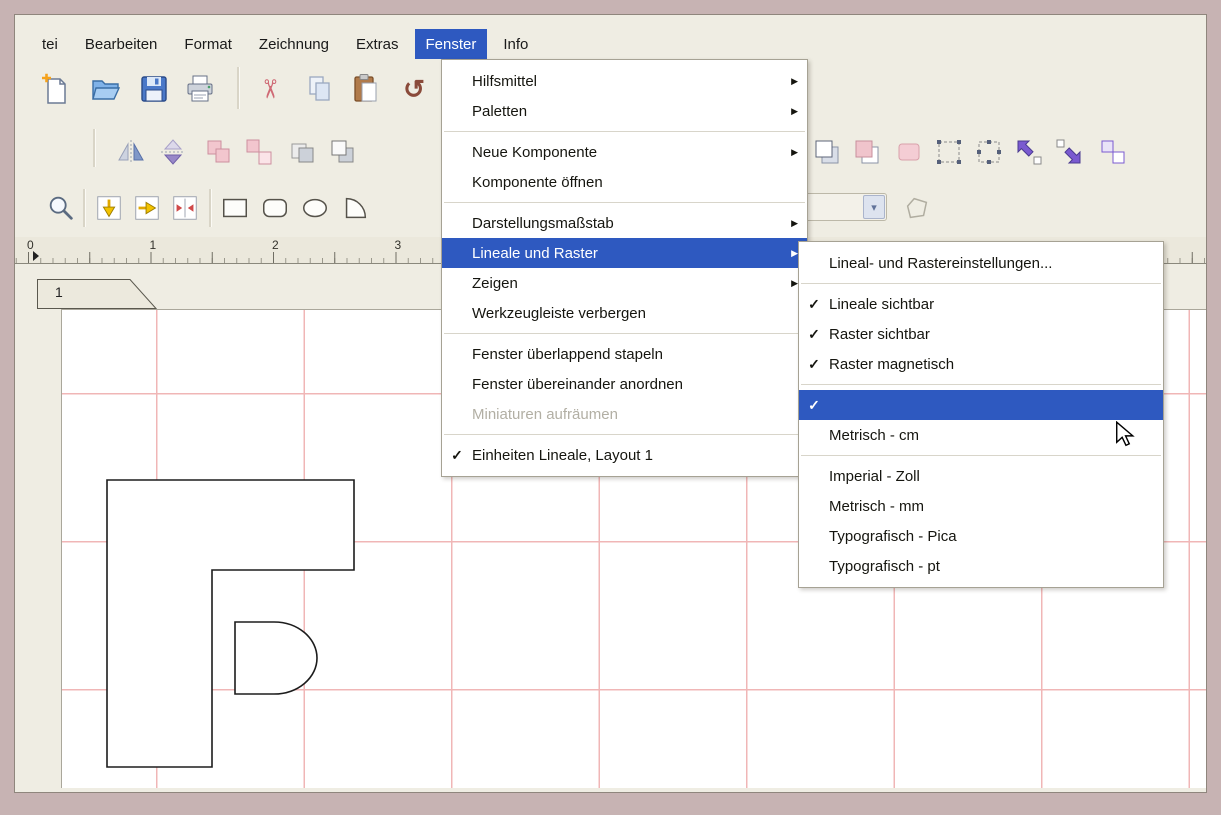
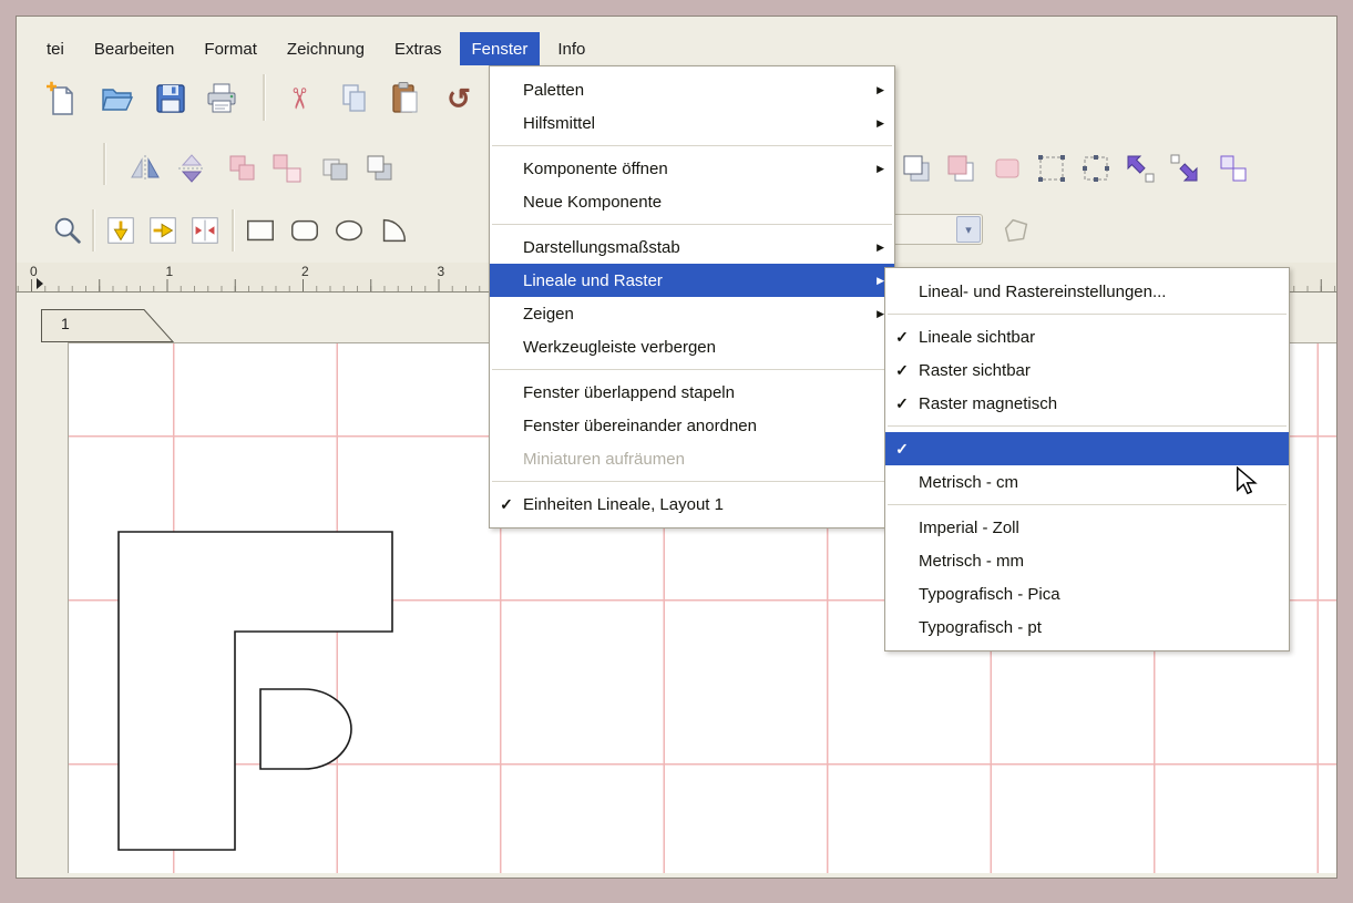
  tei
  Bearbeiten
  Format
  Zeichnung
  Extras
  Fenster
  Info
  ↺
  ▾
  0
  1
  2
  3
  1
- Hilfsmittel
+ Paletten
  ▶
- Paletten
+ Hilfsmittel
  ▶
- Neue Komponente
+ Komponente öffnen
  ▶
- Komponente öffnen
+ Neue Komponente
  Darstellungsmaßstab
  ▶
  Lineale und Raster
  ▶
  Zeigen
  ▶
  Werkzeugleiste verbergen
  Fenster überlappend stapeln
  Fenster übereinander anordnen
  Miniaturen aufräumen
  ✓
  Einheiten Lineale, Layout 1
  Lineal- und Rastereinstellungen...
  ✓
  Lineale sichtbar
  ✓
  Raster sichtbar
  ✓
  Raster magnetisch
  ✓
  Metrisch - cm
  Imperial - Zoll
  Metrisch - mm
  Typografisch - Pica
  Typografisch - pt
